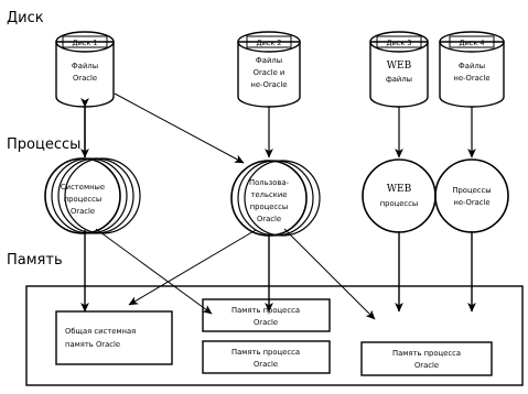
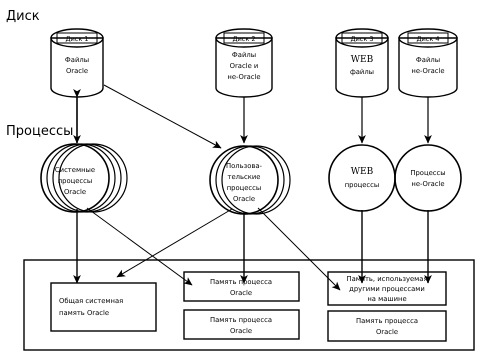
  Диск
  Процессы
- Память
  Диск 1
  Файлы
  Oracle
  Диск 2
  Файлы
  Oracle и
  не-Oracle
  Диск 3
  WEB
  файлы
  Диск 4
  Файлы
  не-Oracle
  Системные
  процессы
  Oracle
  Пользова-
  тельские
  процессы
  Oracle
  WEB
  процессы
  Процессы
  не-Oracle
  Общая системная
  память Oracle
  Память процесса
  Oracle
  Память процесса
  Oracle
+ Память, используемая
+ другими процессами
+ на машине
  Память процесса
  Oracle
